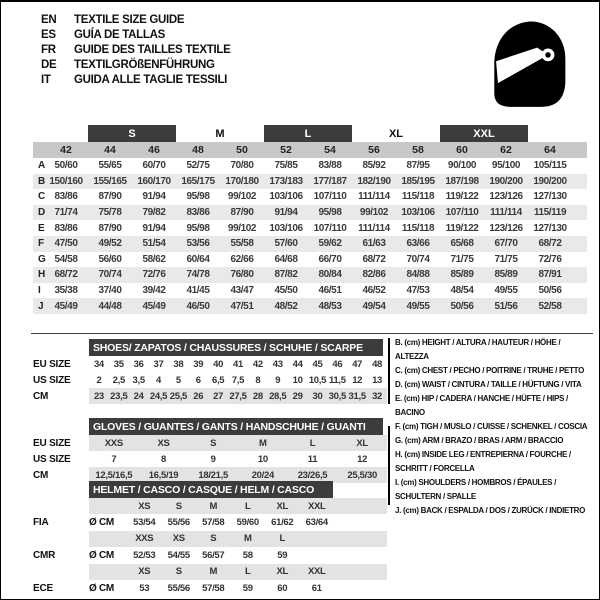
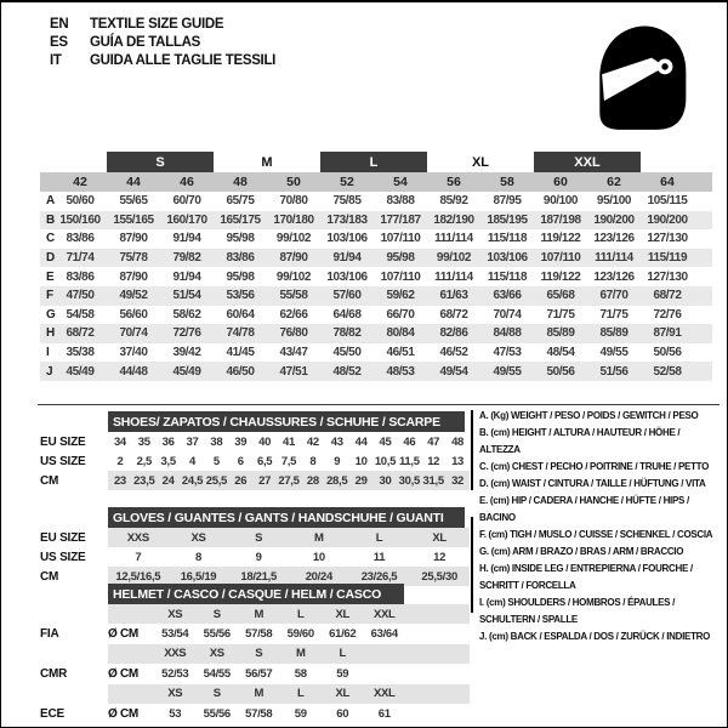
  EN
  TEXTILE SIZE GUIDE
  ES
  GUÍA DE TALLAS
- FR
- GUIDE DES TAILLES TEXTILE
- DE
- TEXTILGRÖßENFÜHRUNG
  IT
  GUIDA ALLE TAGLIE TESSILI
  S
  M
  L
  XL
  XXL
  42
  44
  46
  48
  50
  52
  54
  56
  58
  60
  62
  64
  A
  50/60
  55/65
  60/70
- 52/75
+ 65/75
  70/80
  75/85
  83/88
  85/92
  87/95
  90/100
  95/100
  105/115
  B
  150/160
  155/165
  160/170
  165/175
  170/180
  173/183
  177/187
  182/190
  185/195
  187/198
  190/200
  190/200
  C
  83/86
  87/90
  91/94
  95/98
  99/102
  103/106
  107/110
  111/114
  115/118
  119/122
  123/126
  127/130
  D
  71/74
  75/78
  79/82
  83/86
  87/90
  91/94
  95/98
  99/102
  103/106
  107/110
  111/114
  115/119
  E
  83/86
  87/90
  91/94
  95/98
  99/102
  103/106
  107/110
  111/114
  115/118
  119/122
  123/126
  127/130
  F
  47/50
  49/52
  51/54
  53/56
  55/58
  57/60
  59/62
  61/63
  63/66
  65/68
  67/70
  68/72
  G
  54/58
  56/60
  58/62
  60/64
  62/66
  64/68
  66/70
  68/72
  70/74
  71/75
  71/75
  72/76
  H
  68/72
  70/74
  72/76
  74/78
  76/80
- 87/82
+ 78/82
  80/84
  82/86
  84/88
  85/89
  85/89
  87/91
  I
  35/38
  37/40
  39/42
  41/45
  43/47
  45/50
  46/51
  46/52
  47/53
  48/54
  49/55
  50/56
  J
  45/49
  44/48
  45/49
  46/50
  47/51
  48/52
  48/53
  49/54
  49/55
  50/56
  51/56
  52/58
  SHOES/ ZAPATOS / CHAUSSURES / SCHUHE / SCARPE
  EU SIZE
  34
  35
  36
  37
  38
  39
  40
  41
  42
  43
  44
  45
  46
  47
  48
  US SIZE
  2
  2,5
  3,5
  4
  5
  6
  6,5
  7,5
  8
  9
  10
  10,5
  11,5
  12
  13
  CM
  23
  23,5
  24
  24,5
  25,5
  26
  27
  27,5
  28
  28,5
  29
  30
  30,5
  31,5
  32
  GLOVES / GUANTES / GANTS / HANDSCHUHE / GUANTI
  EU SIZE
  XXS
  XS
  S
  M
  L
  XL
  US SIZE
  7
  8
  9
  10
  11
  12
  CM
  12,5/16,5
  16,5/19
  18/21,5
  20/24
  23/26,5
  25,5/30
  HELMET / CASCO / CASQUE / HELM / CASCO
  XS
  S
  M
  L
  XL
  XXL
  FIA
  Ø CM
  53/54
  55/56
  57/58
  59/60
  61/62
  63/64
  XXS
  XS
  S
  M
  L
  CMR
  Ø CM
  52/53
  54/55
  56/57
  58
  59
  XS
  S
  M
  L
  XL
  XXL
  ECE
  Ø CM
  53
  55/56
  57/58
  59
  60
  61
+ A. (Kg) WEIGHT / PESO / POIDS / GEWITCH / PESO
  B. (cm) HEIGHT / ALTURA / HAUTEUR / HÖHE / ALTEZZA
  C. (cm) CHEST / PECHO / POITRINE / TRUHE / PETTO
  D. (cm) WAIST / CINTURA / TAILLE / HÜFTUNG / VITA
  E. (cm) HIP / CADERA / HANCHE / HÜFTE / HIPS / BACINO
  F. (cm) TIGH / MUSLO / CUISSE / SCHENKEL / COSCIA
  G. (cm) ARM / BRAZO / BRAS / ARM / BRACCIO
  H. (cm) INSIDE LEG / ENTREPIERNA / FOURCHE / SCHRITT / FORCELLA
  I. (cm) SHOULDERS / HOMBROS / ÉPAULES / SCHULTERN / SPALLE
  J. (cm) BACK / ESPALDA / DOS / ZURÜCK / INDIETRO
